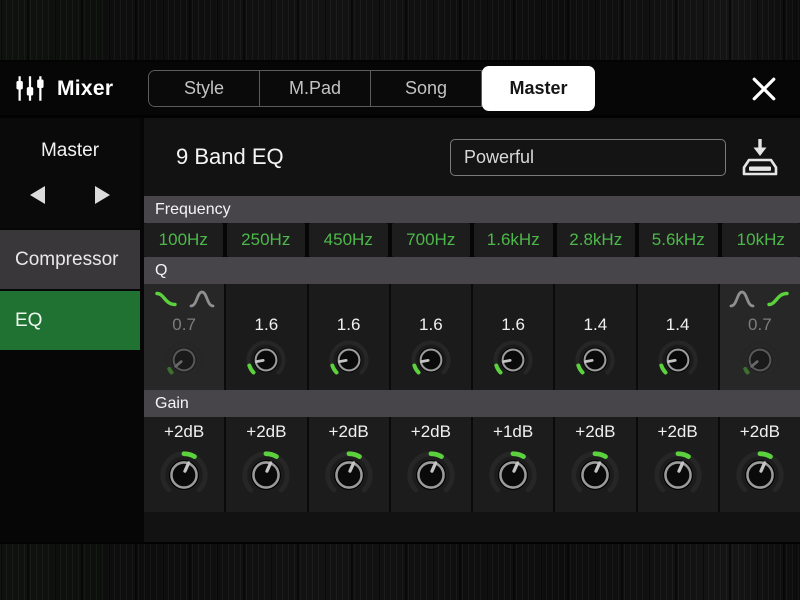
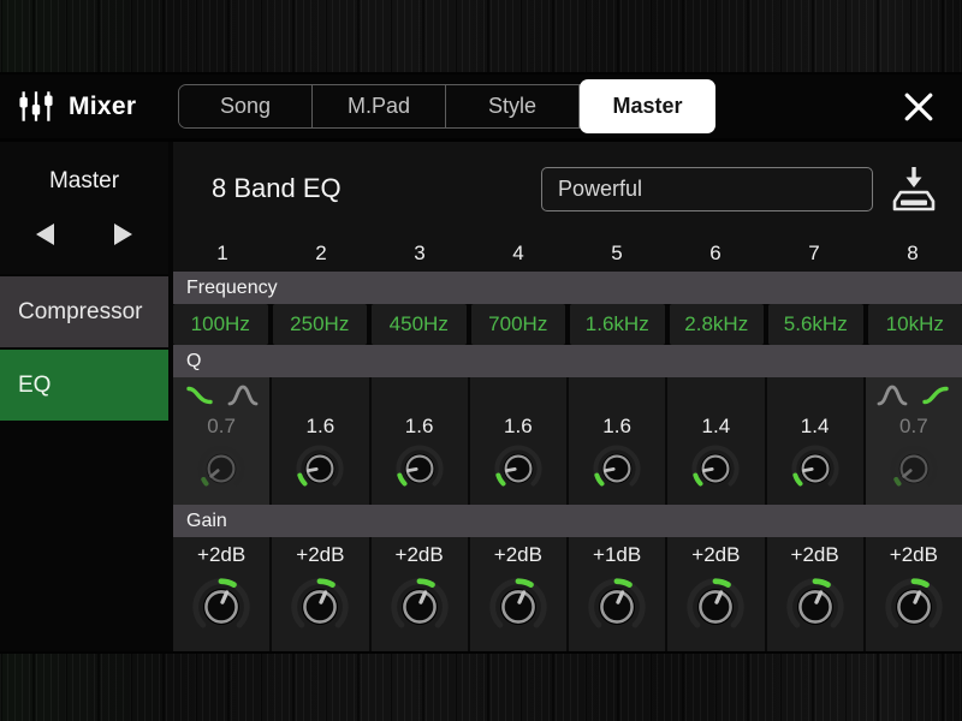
  Mixer
- Style
+ Song
  M.Pad
- Song
+ Style
  Master
  Master
  Compressor
  EQ
- 9 Band EQ
+ 8 Band EQ
  Powerful
+ 1
+ 2
+ 3
+ 4
+ 5
+ 6
+ 7
+ 8
  Frequency
  100Hz
  250Hz
  450Hz
  700Hz
  1.6kHz
  2.8kHz
  5.6kHz
  10kHz
  Q
  0.7
  1.6
  1.6
  1.6
  1.6
  1.4
  1.4
  0.7
  Gain
  +2dB
  +2dB
  +2dB
  +2dB
  +1dB
  +2dB
  +2dB
  +2dB
